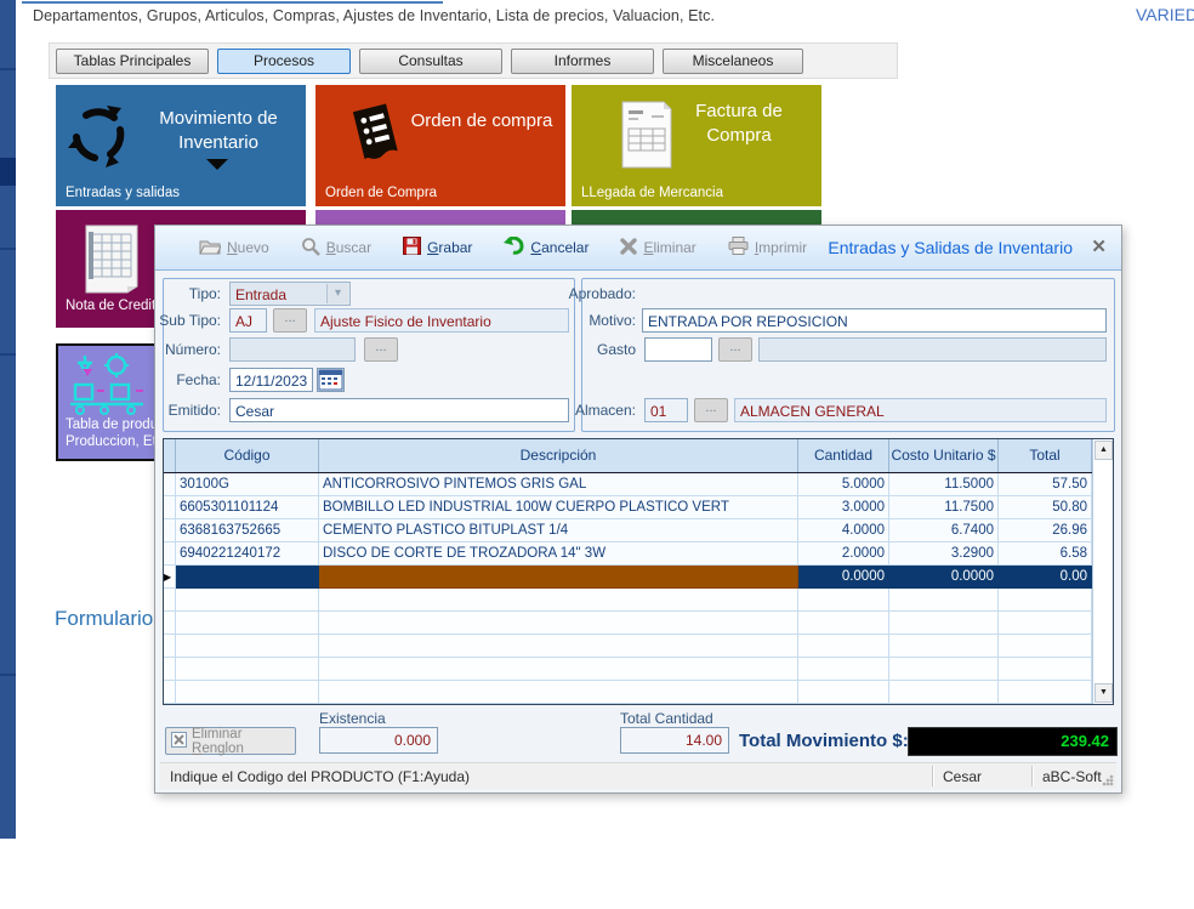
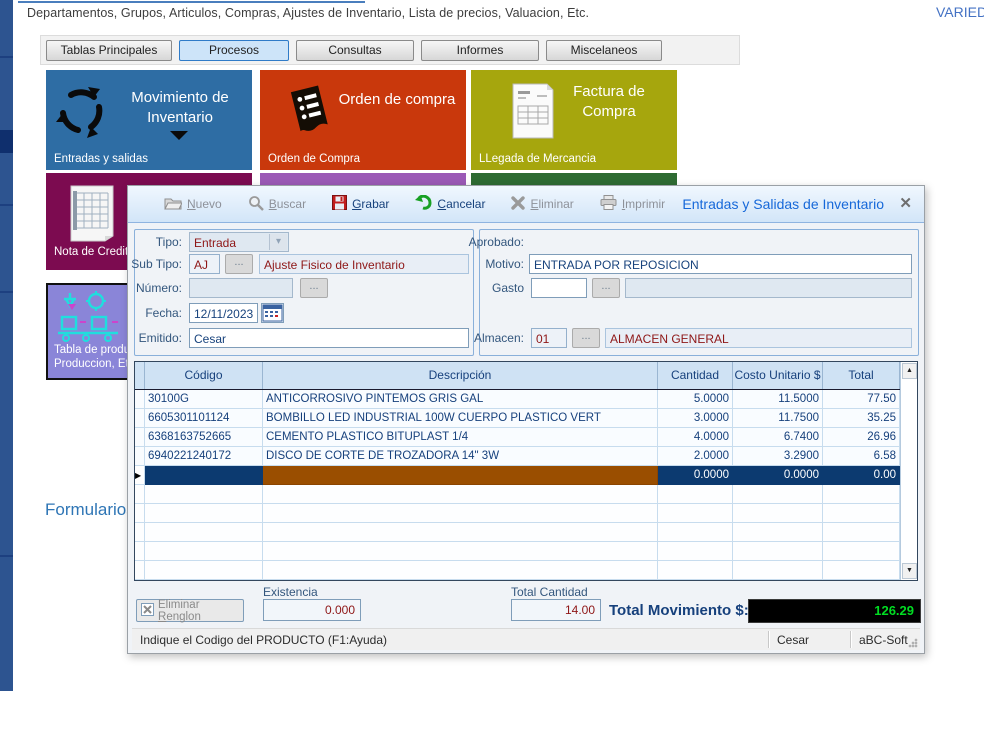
  Departamentos, Grupos, Articulos, Compras, Ajustes de Inventario, Lista de precios, Valuacion, Etc.
  Formulario
  Tablas Principales
  Procesos
  Consultas
  Informes
  Miscelaneos
  Movimiento de Inventario
  Entradas y salidas
  Orden de compra
  Orden de Compra
  Factura de Compra
  LLegada de Mercancia
  Nota de Credi
  Produccion, E
  Nuevo
  Buscar
  Grabar
  Cancelar
  Eliminar
  Imprimir
  Entradas y Salidas de Inventario
  ✕
  Tipo:
  Entrada
  ▾
  Sub Tipo:
  AJ
  ...
  Ajuste Fisico de Inventario
  Número:
  ...
  Fecha:
  12/11/2023
  Emitido:
  Cesar
  Aprobado:
  Motivo:
  ENTRADA POR REPOSICION
  Gasto
  ...
  Almacen:
  01
  ...
  ALMACEN GENERAL
  Código
  Descripción
  Cantidad
  Costo Unitario $
  Total
  30100G
  ANTICORROSIVO PINTEMOS GRIS GAL
  5.0000
  11.5000
- 57.50
+ 77.50
  6605301101124
  BOMBILLO LED INDUSTRIAL 100W CUERPO PLASTICO VERT
  3.0000
  11.7500
- 50.80
+ 35.25
  6368163752665
  CEMENTO PLASTICO BITUPLAST 1/4
  4.0000
  6.7400
  26.96
  6940221240172
  DISCO DE CORTE DE TROZADORA 14" 3W
  2.0000
  3.2900
  6.58
  ▶
  0.0000
  0.0000
  0.00
  Eliminar Renglon
  Existencia
  0.000
  Total Cantidad
  14.00
  Total Movimiento $:
- 239.42
+ 126.29
  Indique el Codigo del PRODUCTO (F1:Ayuda)
  Cesar
  aBC-Soft
